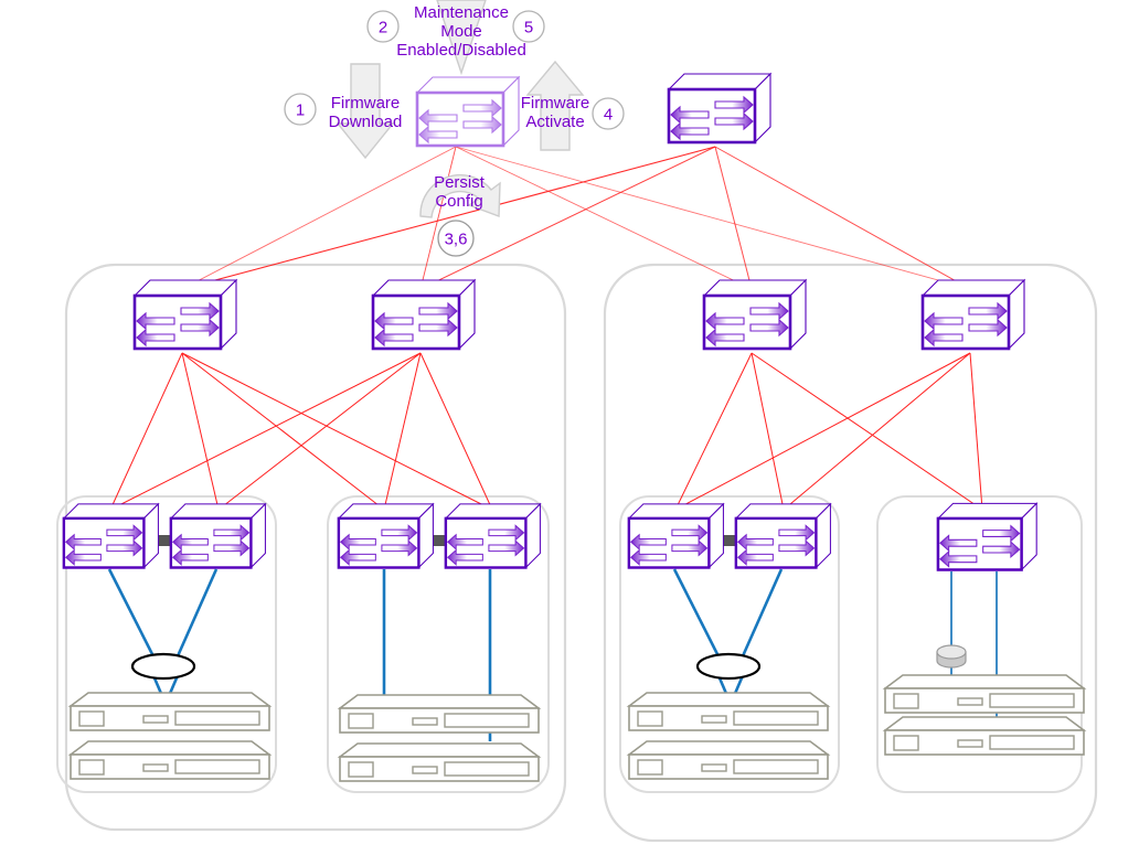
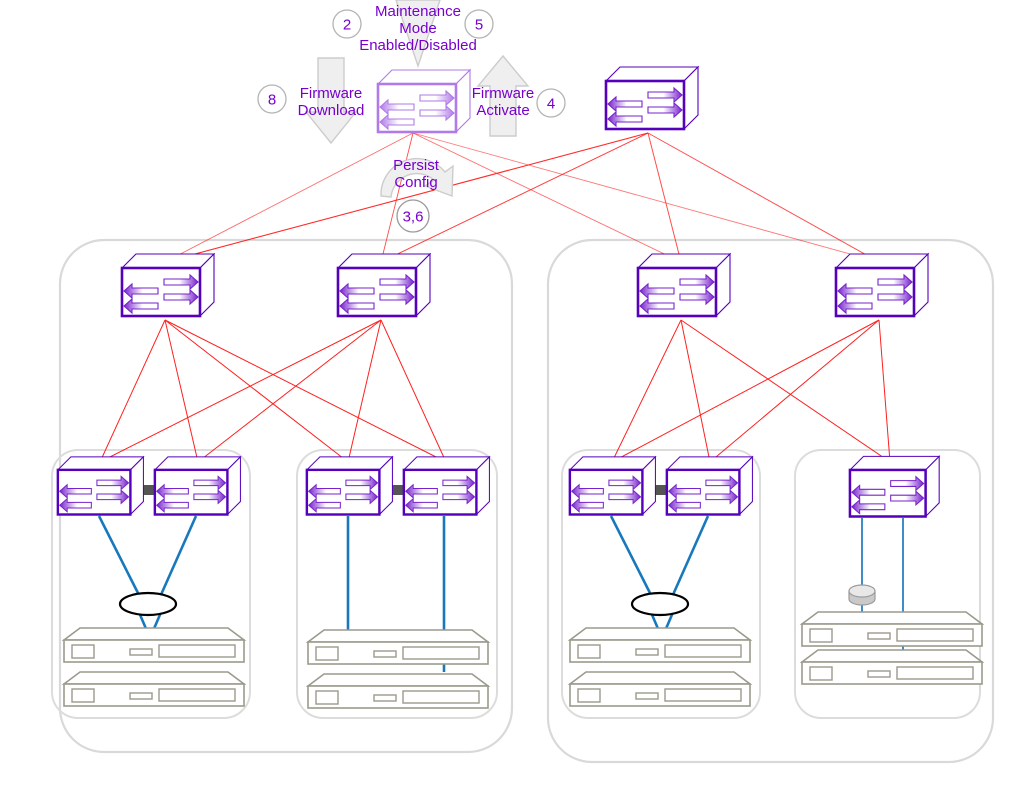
- 1
+ 8
  2
  5
  4
  3,6
  Firmware
  Download
  Maintenance
  Mode
  Enabled/Disabled
  Firmware
  Activate
  Persist
  Config
